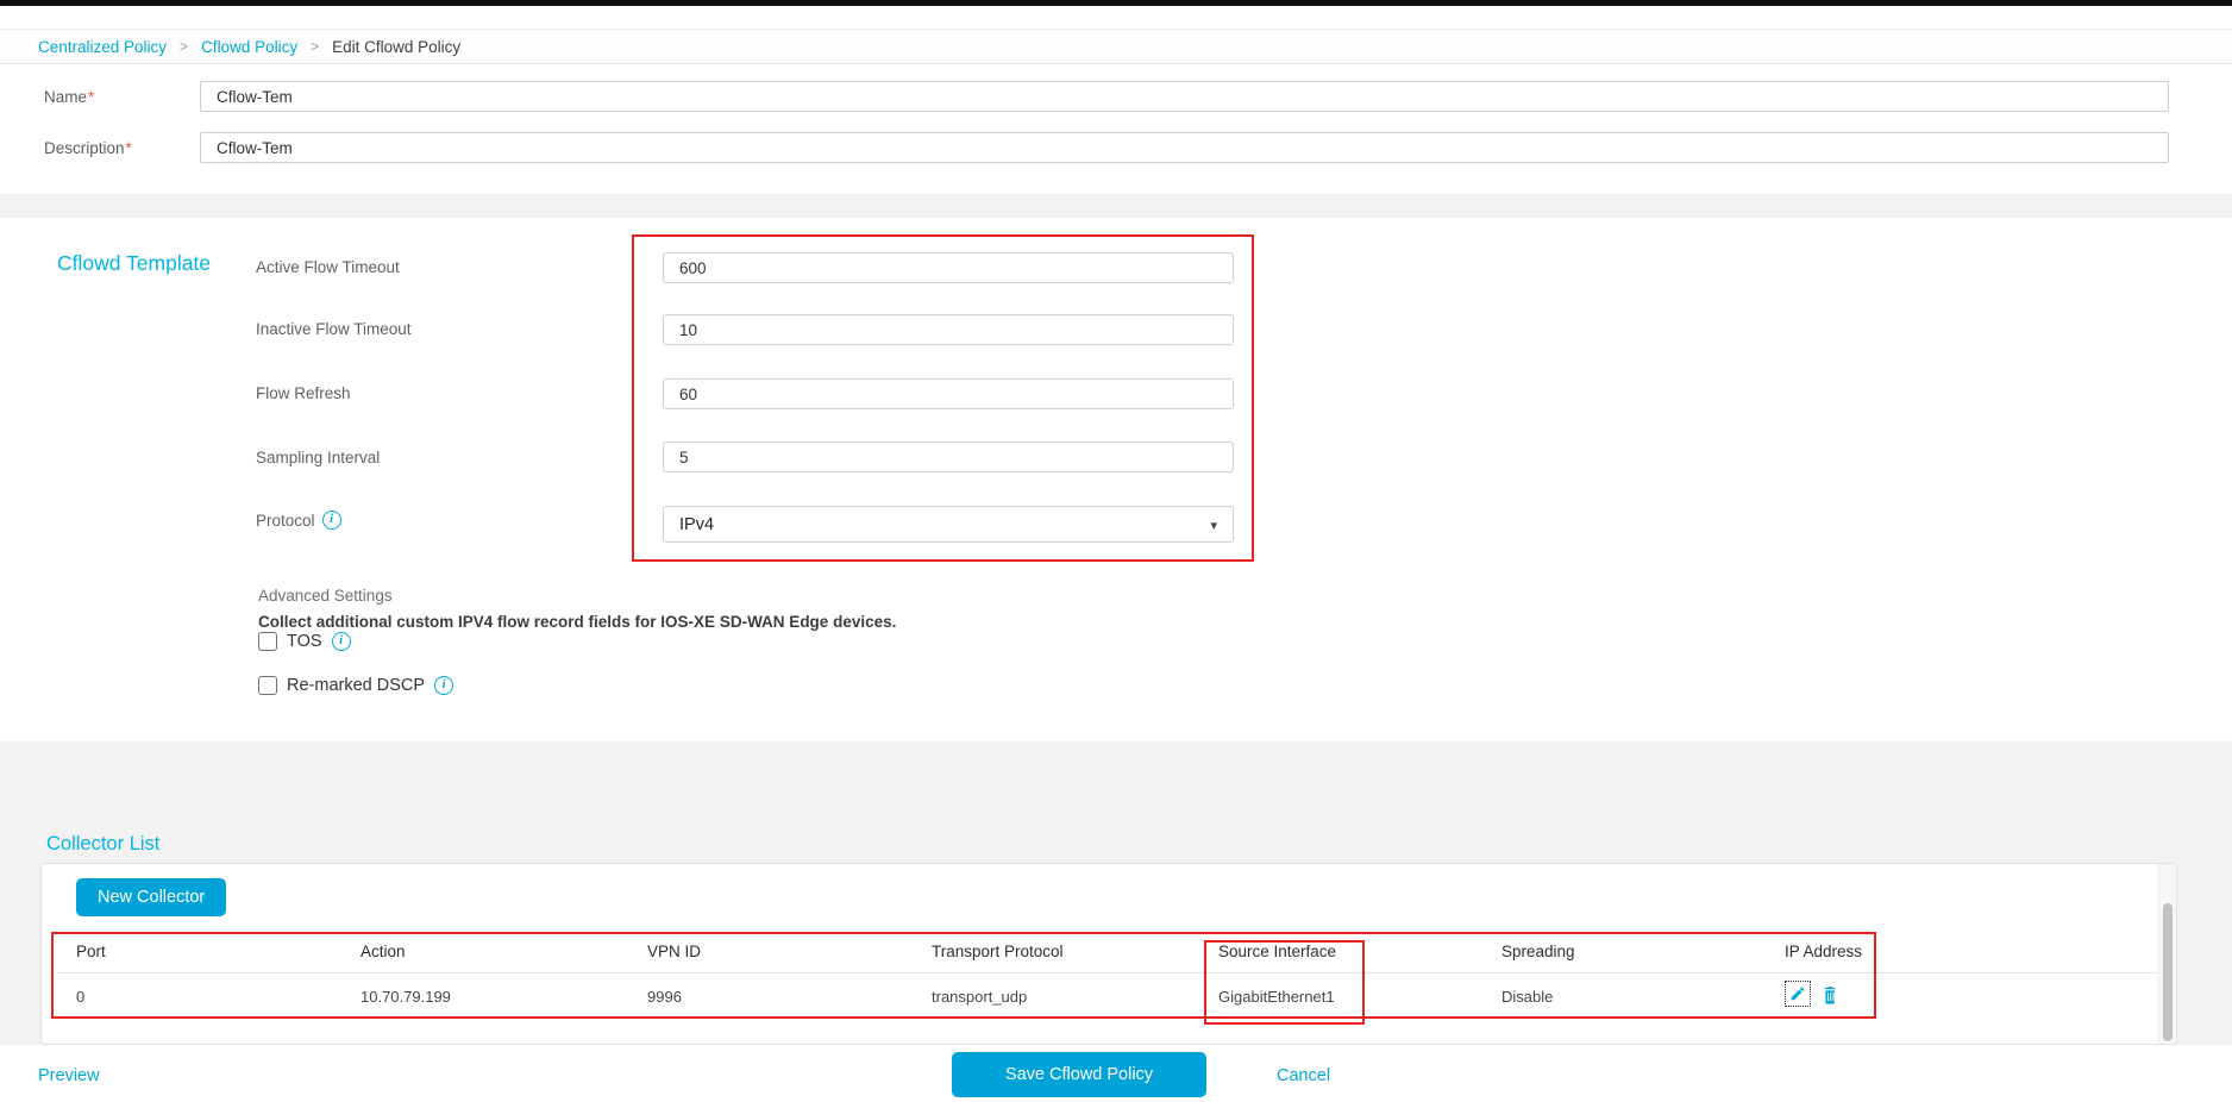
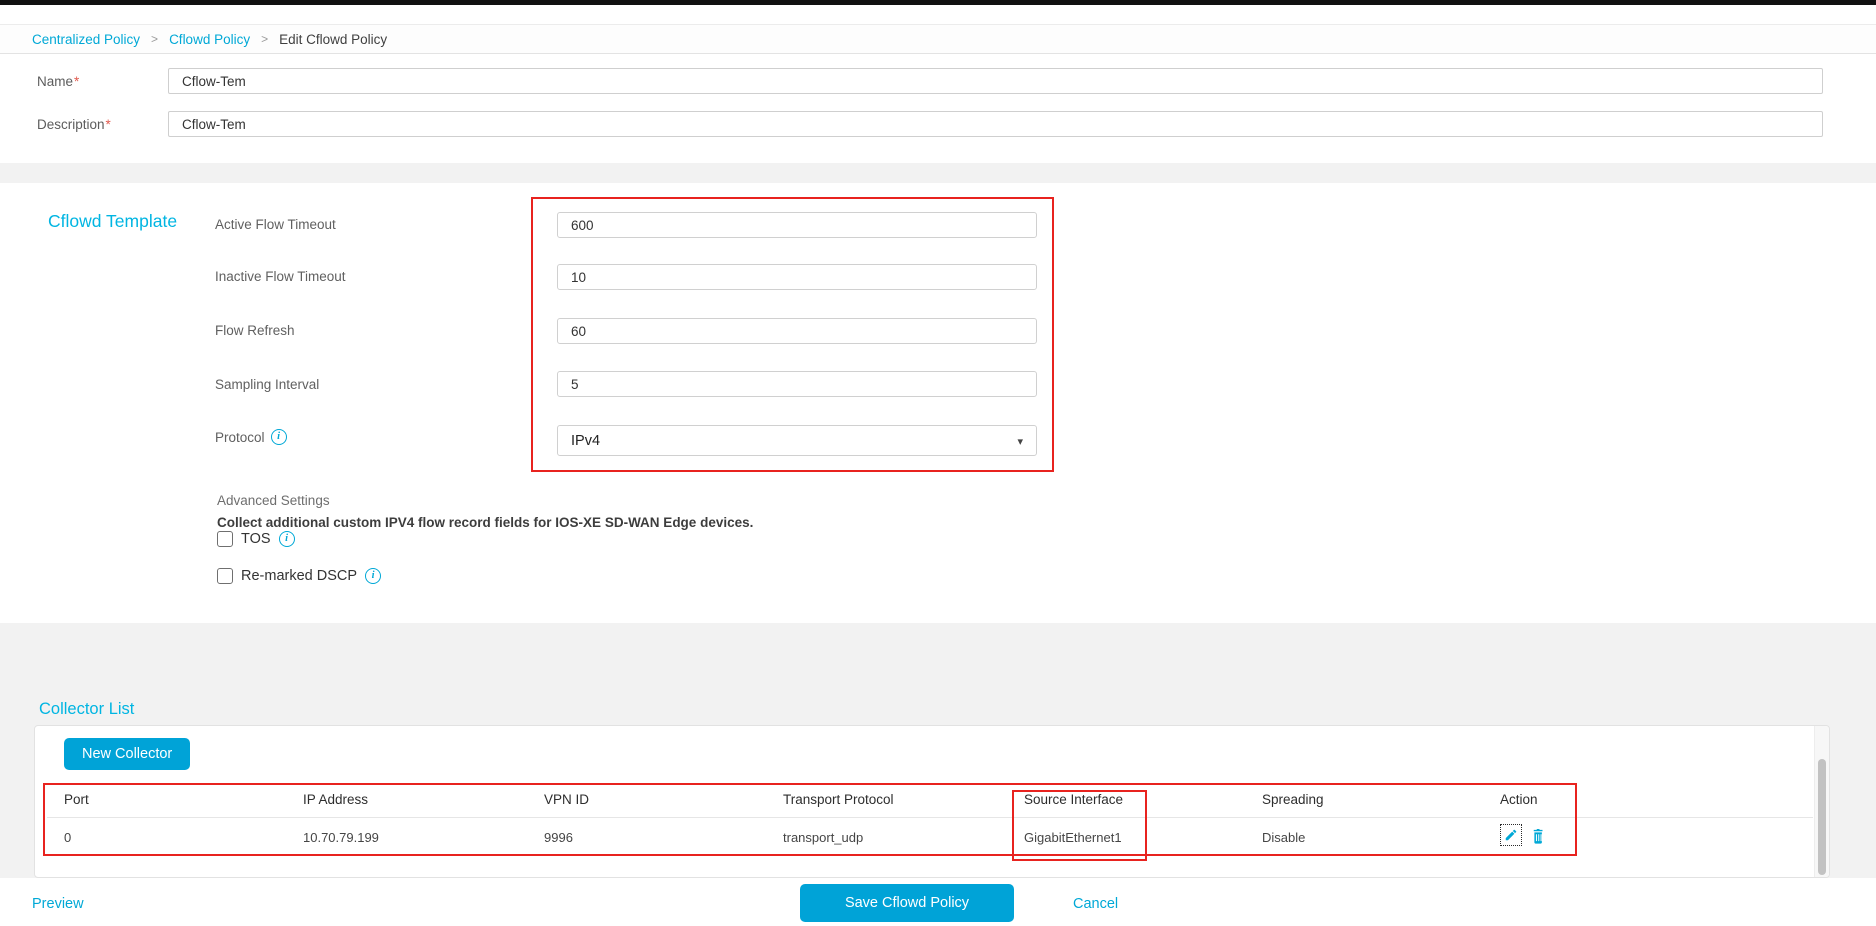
  Centralized Policy
  >
  Cflowd Policy
  >
  Edit Cflowd Policy
  Name*
  Cflow-Tem
  Description*
  Cflow-Tem
  Cflowd Template
  Active Flow Timeout
  600
  Inactive Flow Timeout
  10
  Flow Refresh
  60
  Sampling Interval
  5
  Protocol
  i
  IPv4
  ▾
  Advanced Settings
  Collect additional custom IPV4 flow record fields for IOS-XE SD-WAN Edge devices.
  TOS
  i
  Re-marked DSCP
  i
  Collector List
  New Collector
  Port
- Action
+ IP Address
  VPN ID
  Transport Protocol
  Source Interface
  Spreading
- IP Address
+ Action
  0
  10.70.79.199
  9996
  transport_udp
  GigabitEthernet1
  Disable
  Preview
  Save Cflowd Policy
  Cancel
